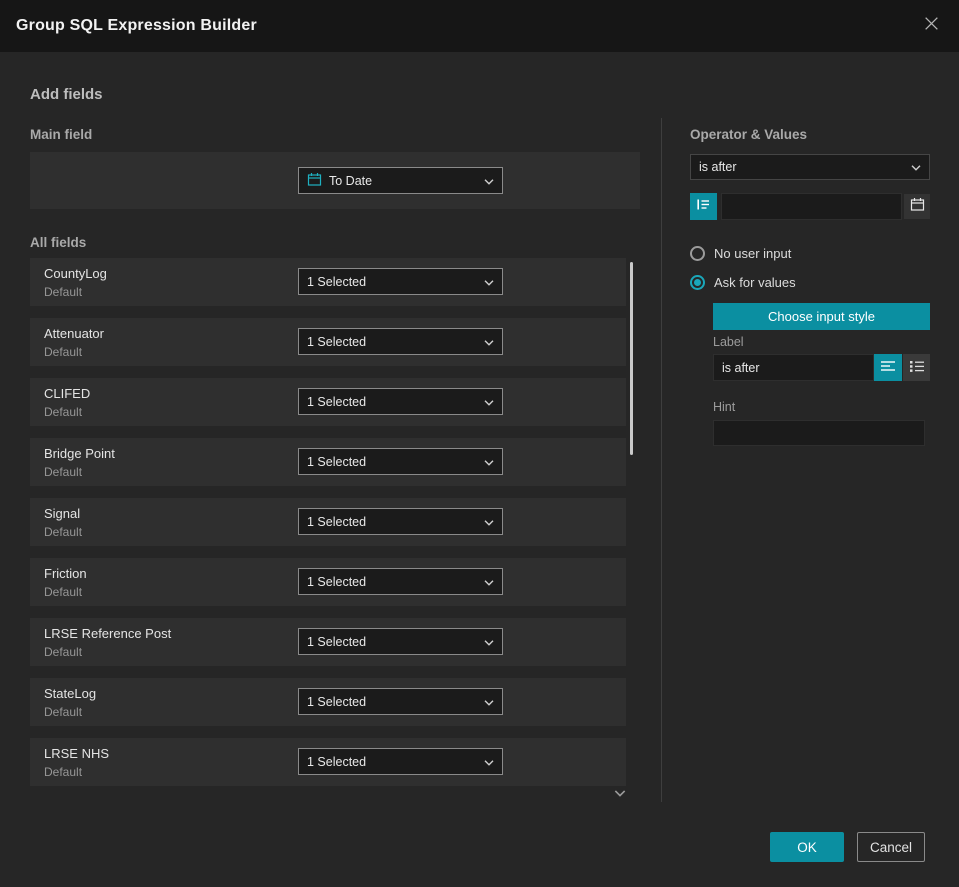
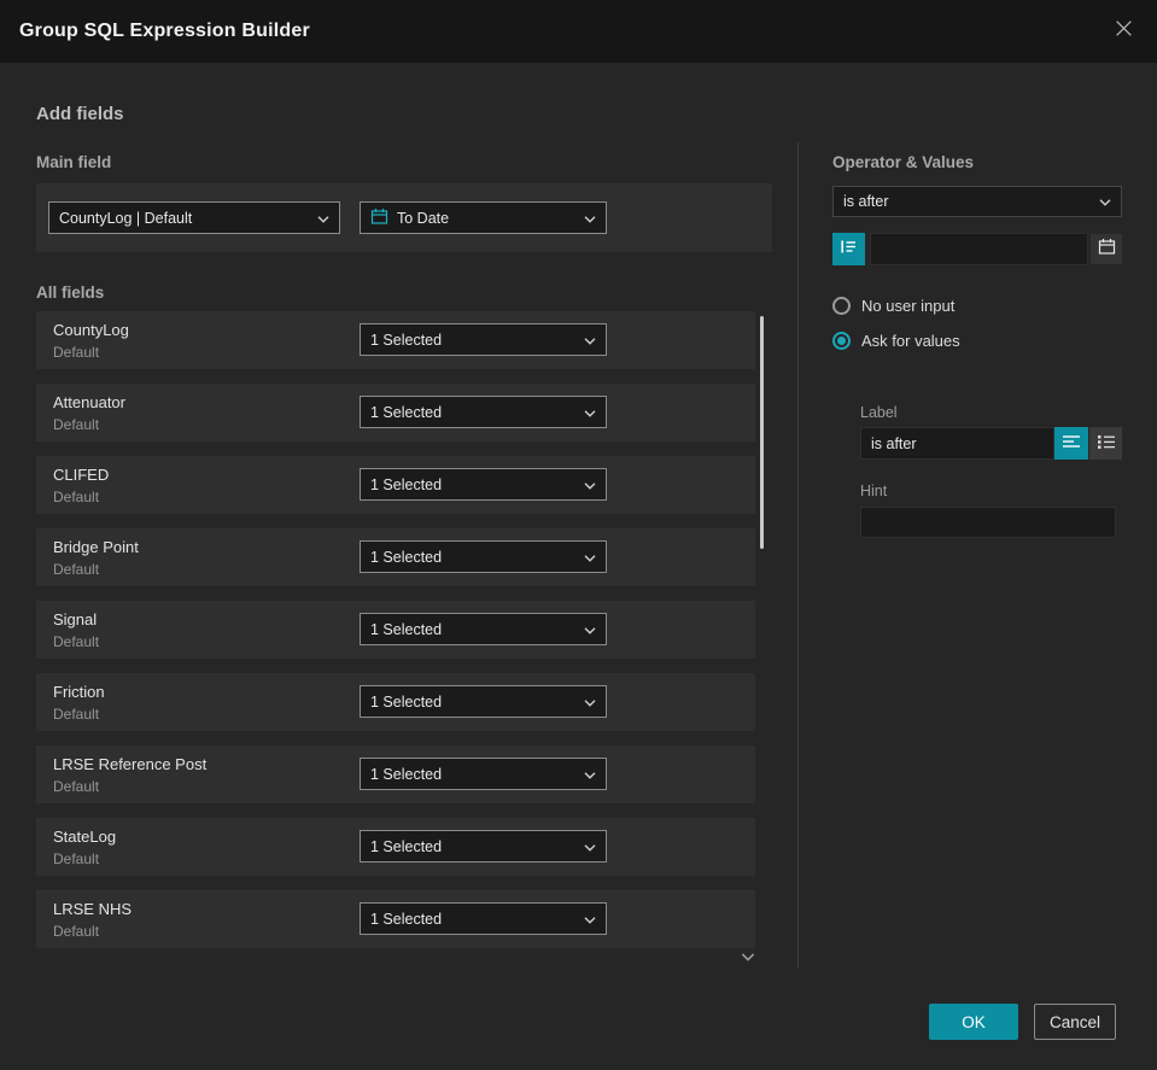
  Group SQL Expression Builder
  Add fields
  Main field
+ CountyLog | Default
  To Date
  All fields
  CountyLog
  Default
  1 Selected
  Attenuator
  Default
  1 Selected
  CLIFED
  Default
  1 Selected
  Bridge Point
  Default
  1 Selected
  Signal
  Default
  1 Selected
  Friction
  Default
  1 Selected
  LRSE Reference Post
  Default
  1 Selected
  StateLog
  Default
  1 Selected
  LRSE NHS
  Default
  1 Selected
  Operator & Values
  is after
  No user input
  Ask for values
- Choose input style
  Label
  is after
  Hint
  OK
  Cancel
